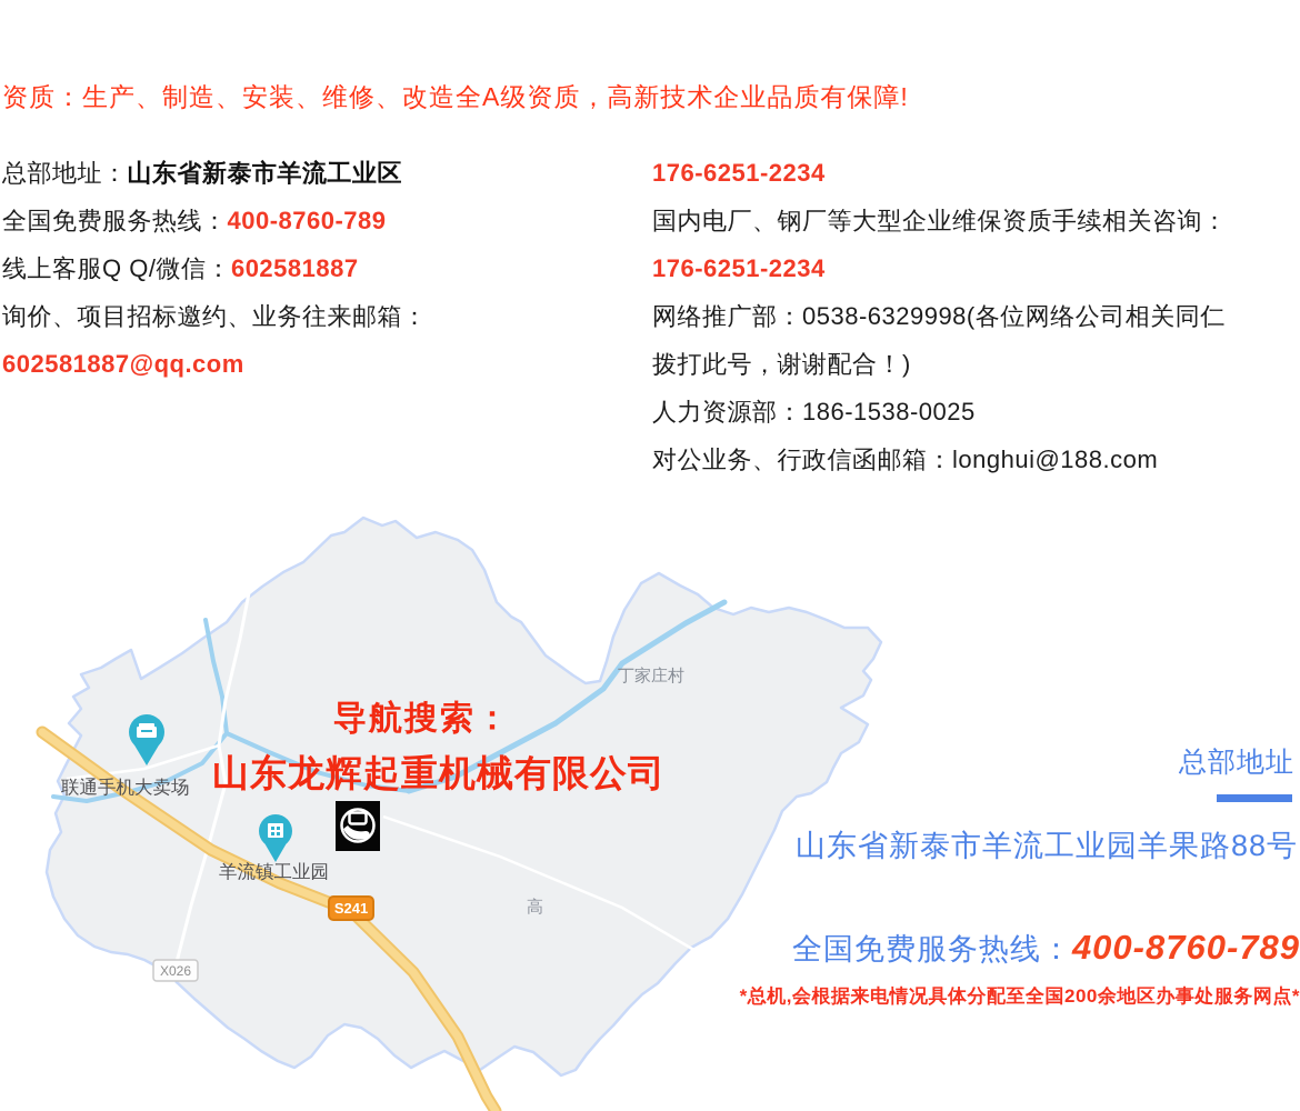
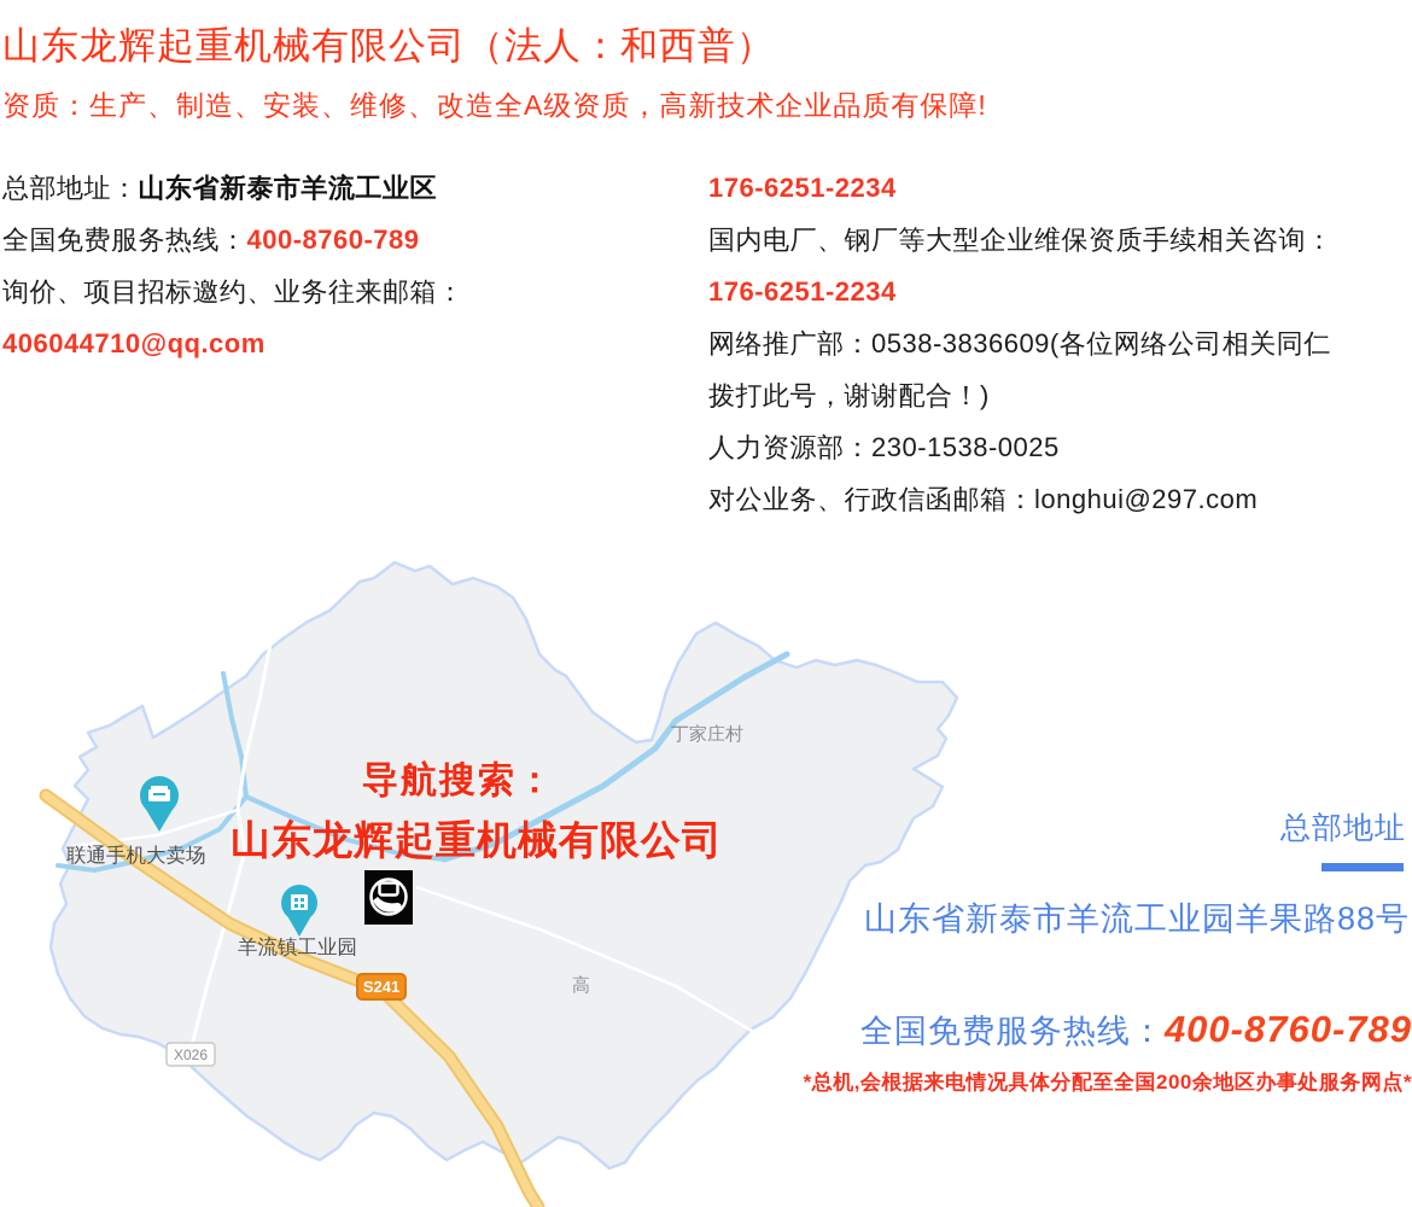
+ 山东龙辉起重机械有限公司（法人：和西普）
  资质：生产、制造、安装、维修、改造全A级资质，高新技术企业品质有保障!
  总部地址：山东省新泰市羊流工业区
  全国免费服务热线：400-8760-789
- 线上客服Q Q/微信：602581887
  询价、项目招标邀约、业务往来邮箱：
- 602581887@qq.com
+ 406044710@qq.com
  176-6251-2234
  国内电厂、钢厂等大型企业维保资质手续相关咨询：
  176-6251-2234
- 网络推广部：0538-6329998(各位网络公司相关同仁
+ 网络推广部：0538-3836609(各位网络公司相关同仁
  拨打此号，谢谢配合！)
- 人力资源部：186-1538-0025
+ 人力资源部：230-1538-0025
- 对公业务、行政信函邮箱：longhui@188.com
+ 对公业务、行政信函邮箱：longhui@297.com
  S241
  X026
  丁家庄村
  高
  联通手机大卖场
  羊流镇工业园
  导航搜索：
  山东龙辉起重机械有限公司
  总部地址
  山东省新泰市羊流工业园羊果路88号
  全国免费服务热线：400-8760-789
  *总机,会根据来电情况具体分配至全国200余地区办事处服务网点*
